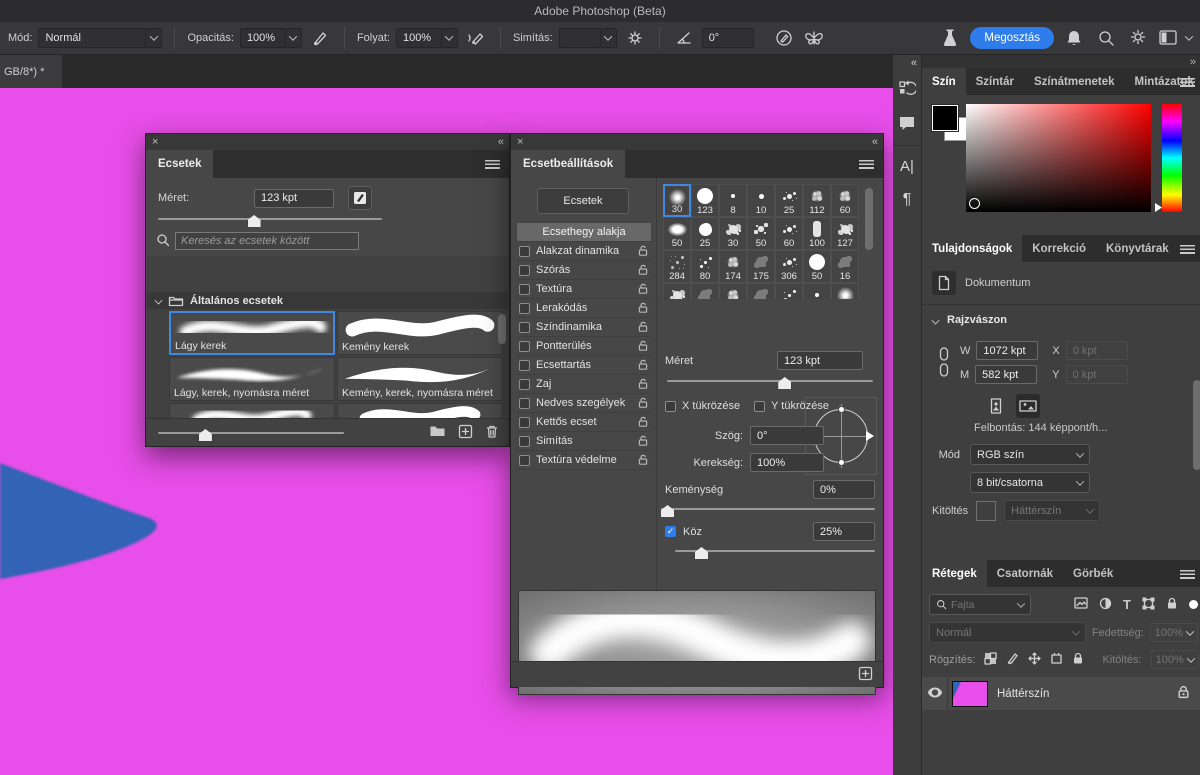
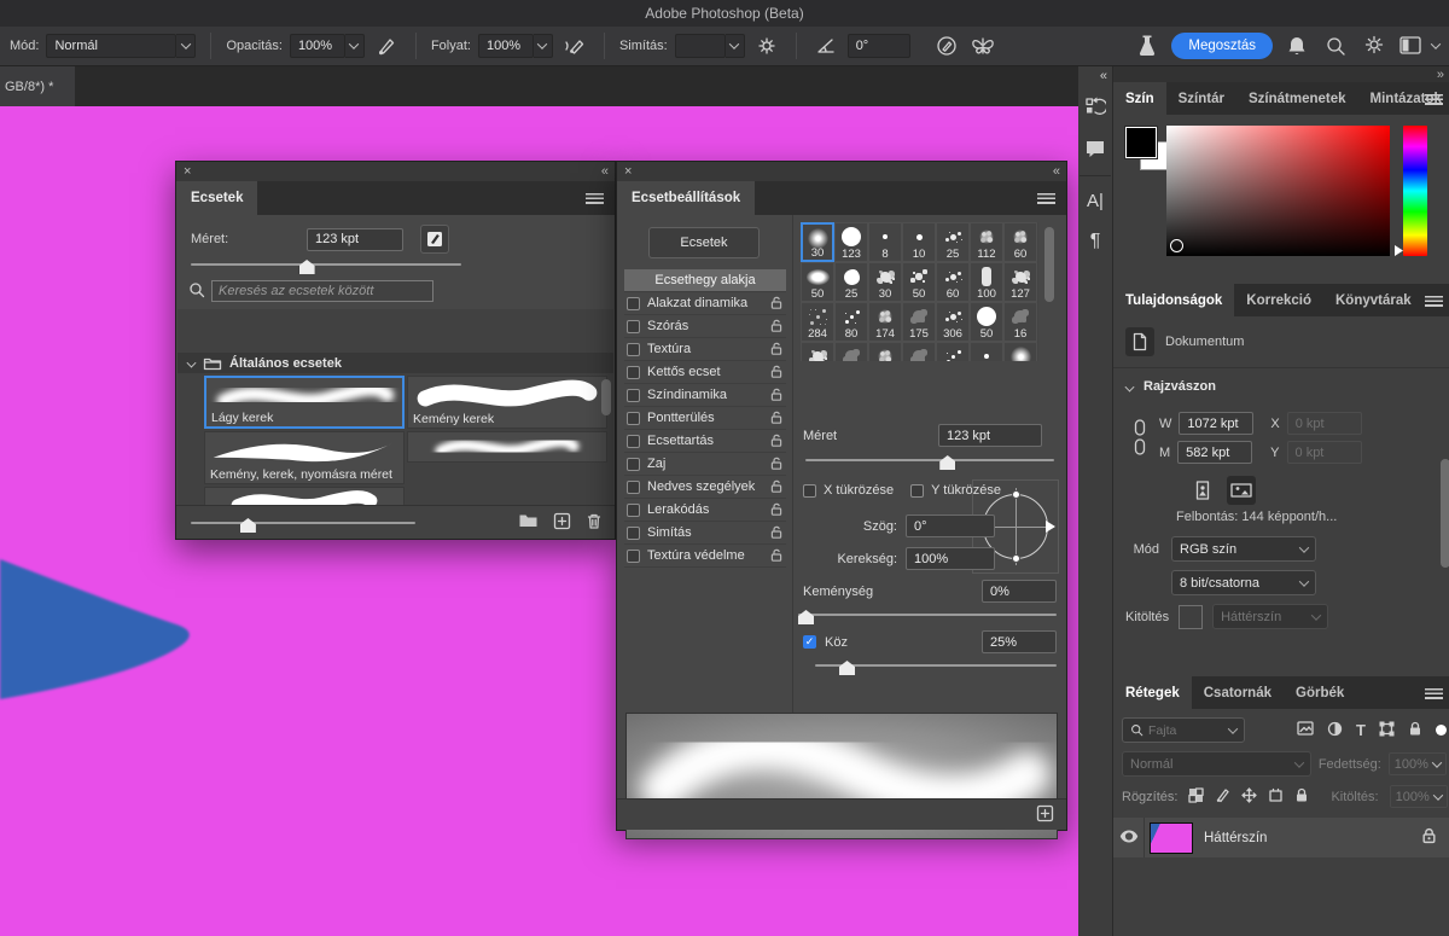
  Adobe Photoshop (Beta)
  Mód:
  Normál
  Opacitás:
  100%
  Folyat:
  100%
  Simítás:
  0°
  Megosztás
  GB/8*) *
  ×
  «
  Ecsetek
  Méret:
  123 kpt
  Keresés az ecsetek között
  Általános ecsetek
  Lágy kerek
  Kemény kerek
- Lágy, kerek, nyomásra méret
  Kemény, kerek, nyomásra méret
  ×
  «
  Ecsetbeállítások
  Ecsetek
  Ecsethegy alakja
  Alakzat dinamika
  Szórás
  Textúra
- Lerakódás
+ Kettős ecset
  Színdinamika
  Pontterülés
  Ecsettartás
  Zaj
  Nedves szegélyek
- Kettős ecset
+ Lerakódás
  Simítás
  Textúra védelme
  30
  123
  8
  10
  25
  112
  60
  50
  25
  30
  50
  60
  100
  127
  284
  80
  174
  175
  306
  50
  16
  Méret
  123 kpt
  X tükrözése
  Y tükrözése
  Szög:
  0°
  Kerekség:
  100%
  Keménység
  0%
  ✓
  Köz
  25%
  «
  A|
  ¶
  »
  Szín
  Színtár
  Színátmenetek
  Mintázat
  Tulajdonságok
  Korrekció
  Könyvtárak
  Dokumentum
  Rajzvászon
  W
  1072 kpt
  X
  0 kpt
  M
  582 kpt
  Y
  0 kpt
  Felbontás: 144 képpont/h...
  Mód
  RGB szín
  8 bit/csatorna
  Kitöltés
  Háttérszín
  Rétegek
  Csatornák
  Görbék
  Fajta
  T
  Normál
  Fedettség:
  100%
  Rögzítés:
  Kitöltés:
  100%
  Háttérszín
